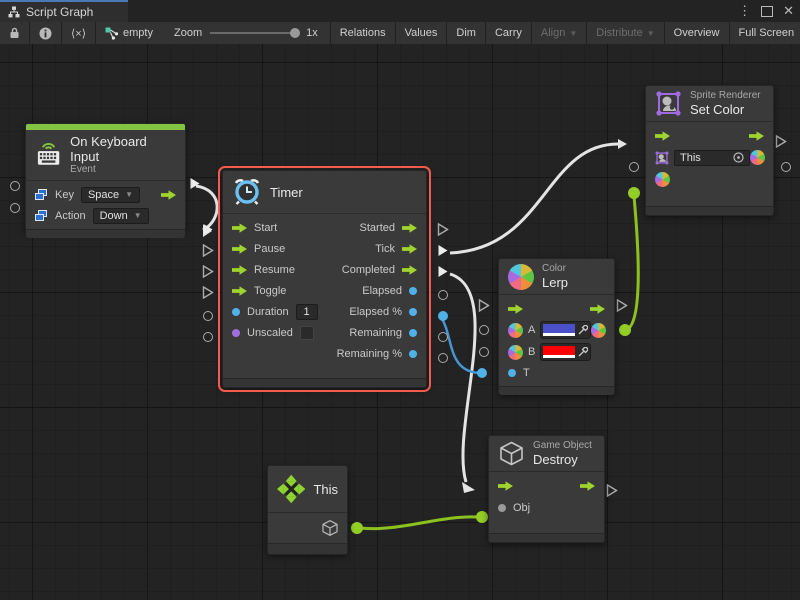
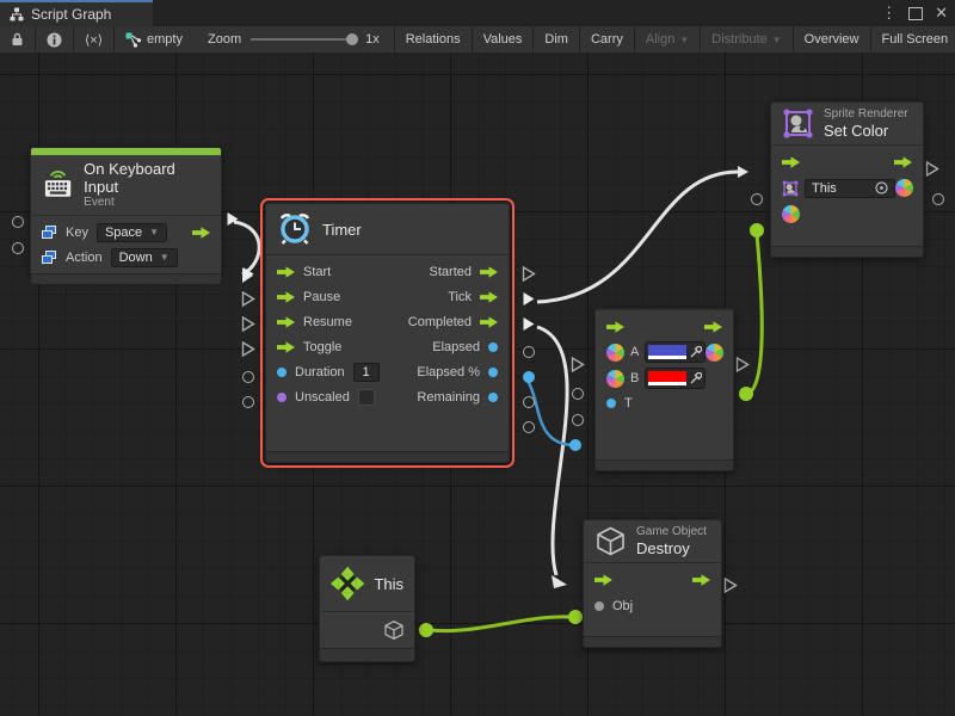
  Script Graph
  ⋮
  ✕
  ⟨×⟩
  empty
  Zoom
  1x
  Relations
  Values
  Dim
  Carry
  Align
  ▼
  Distribute
  ▼
  Overview
  Full Screen
  On Keyboard Input
  Event
  Key
  Space
  ▼
  Action
  Down
  ▼
  Timer
  Start
  Started
  Pause
  Tick
  Resume
  Completed
  Toggle
  Elapsed
  Duration
  1
  Elapsed %
  Unscaled
  Remaining
- Remaining %
- Color
- Lerp
  A
  B
  T
  Sprite Renderer
  Set Color
  This
  Game Object
  Destroy
  Obj
  This
